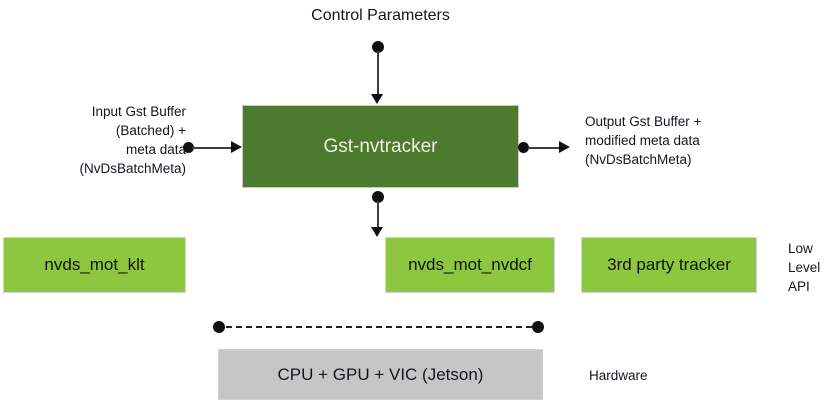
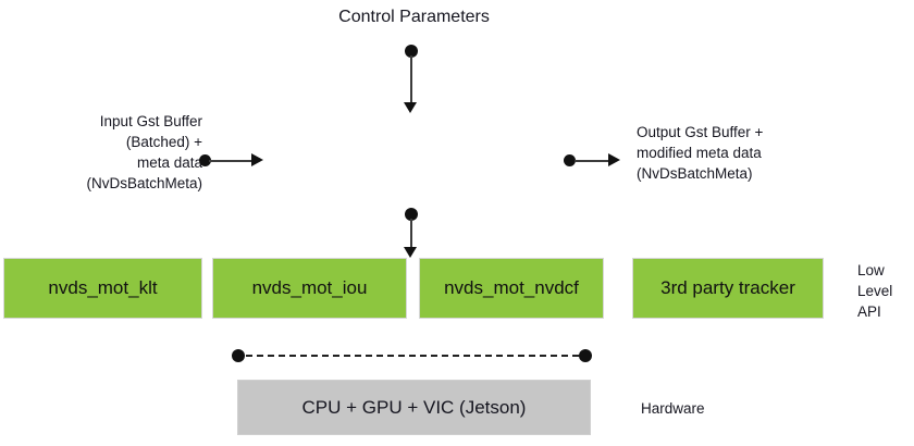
  Control Parameters
  Input Gst Buffer
  (Batched) +
  meta data
  (NvDsBatchMeta)
- Gst-nvtracker
  Output Gst Buffer +
  modified meta data
  (NvDsBatchMeta)
  nvds_mot_klt
+ nvds_mot_iou
  nvds_mot_nvdcf
  3rd party tracker
  Low
  Level
  API
  CPU + GPU + VIC (Jetson)
  Hardware
